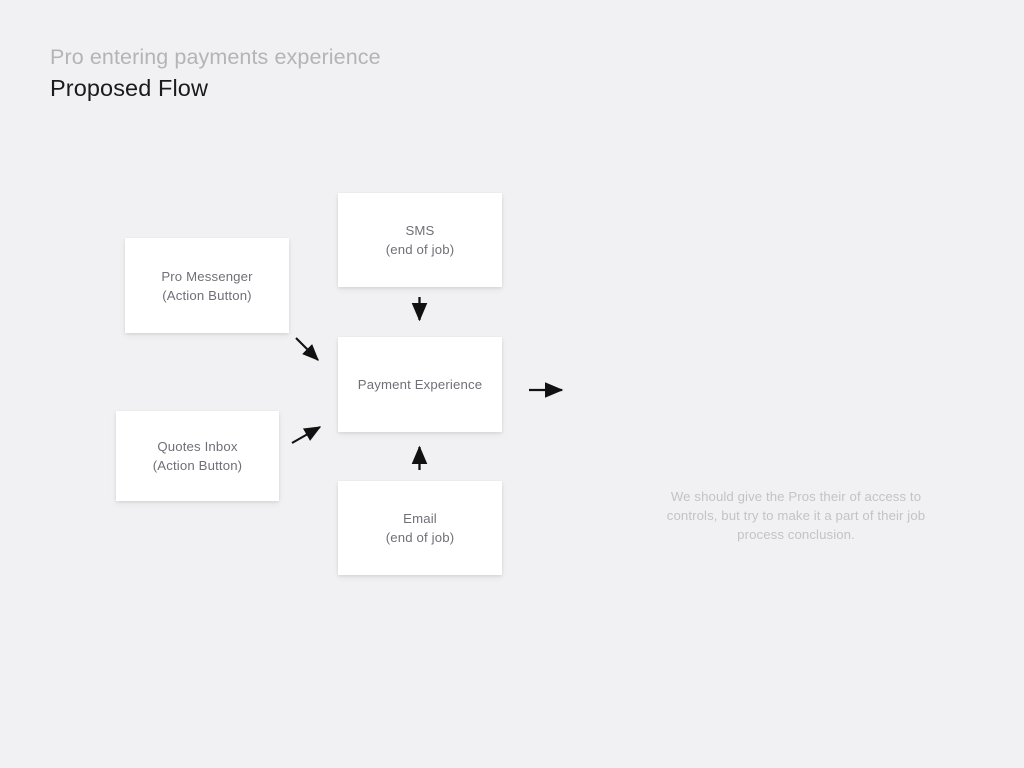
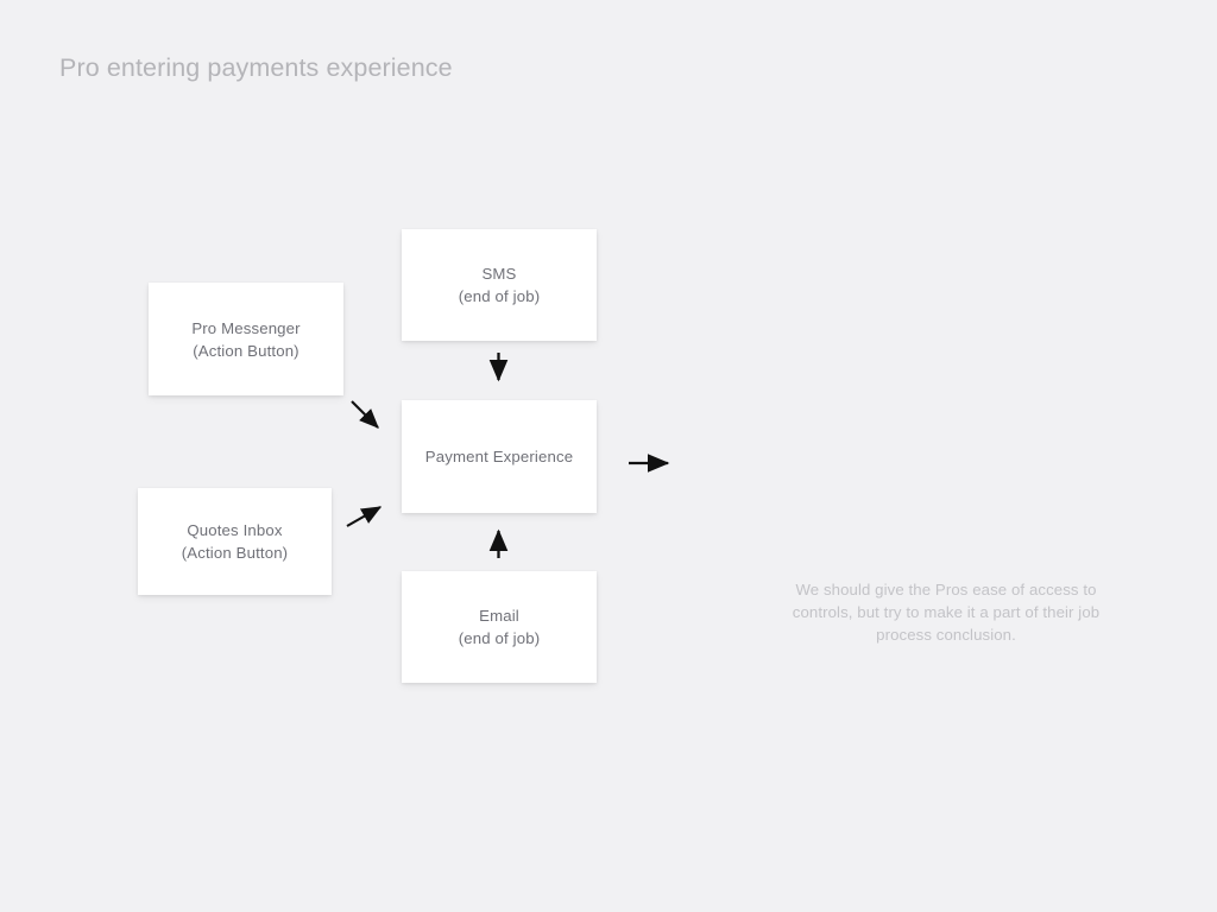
  Pro entering payments experience
- Proposed Flow
  Pro Messenger
  (Action Button)
  Quotes Inbox
  (Action Button)
  SMS
  (end of job)
  Payment Experience
  Email
  (end of job)
- We should give the Pros their of access to controls, but try to make it a part of their job process conclusion.
+ We should give the Pros ease of access to controls, but try to make it a part of their job process conclusion.
